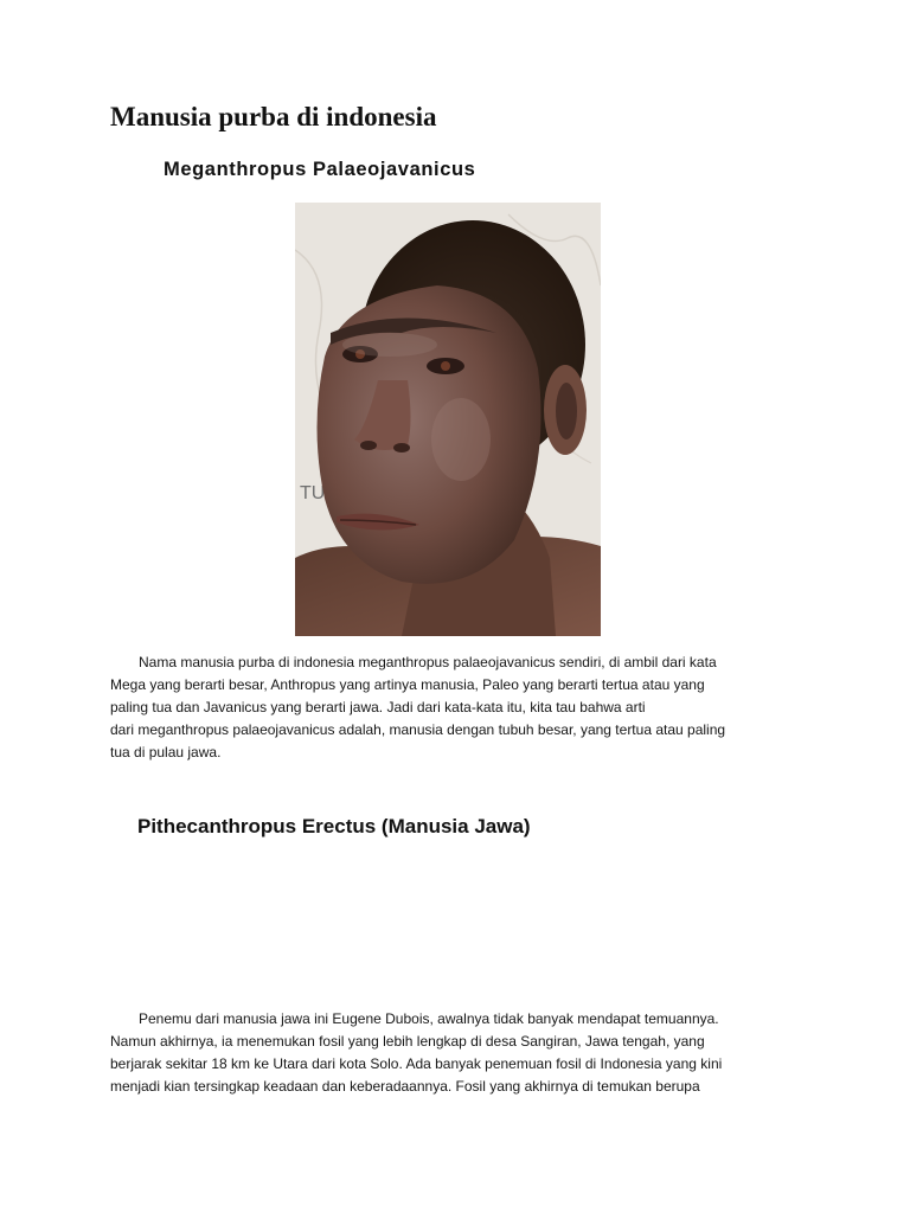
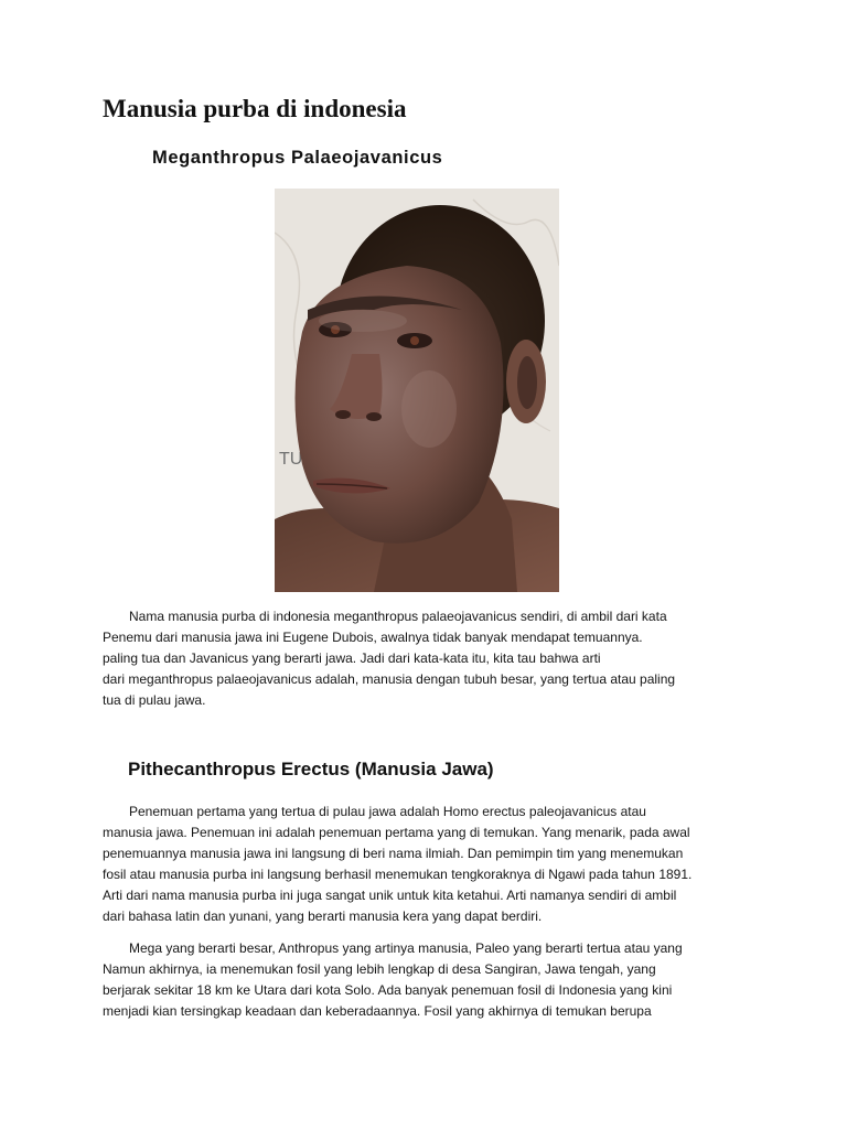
  Manusia purba di indonesia
  Meganthropus Palaeojavanicus
  TU
  Nama manusia purba di indonesia meganthropus palaeojavanicus sendiri, di ambil dari kata
- Mega yang berarti besar, Anthropus yang artinya manusia, Paleo yang berarti tertua atau yang
+ Penemu dari manusia jawa ini Eugene Dubois, awalnya tidak banyak mendapat temuannya.
  paling tua dan Javanicus yang berarti jawa. Jadi dari kata-kata itu, kita tau bahwa arti
  dari meganthropus palaeojavanicus adalah, manusia dengan tubuh besar, yang tertua atau paling
  tua di pulau jawa.
  Pithecanthropus Erectus (Manusia Jawa)
+ Penemuan pertama yang tertua di pulau jawa adalah Homo erectus paleojavanicus atau
+ manusia jawa. Penemuan ini adalah penemuan pertama yang di temukan. Yang menarik, pada awal
+ penemuannya manusia jawa ini langsung di beri nama ilmiah. Dan pemimpin tim yang menemukan
+ fosil atau manusia purba ini langsung berhasil menemukan tengkoraknya di Ngawi pada tahun 1891.
+ Arti dari nama manusia purba ini juga sangat unik untuk kita ketahui. Arti namanya sendiri di ambil
+ dari bahasa latin dan yunani, yang berarti manusia kera yang dapat berdiri.
- Penemu dari manusia jawa ini Eugene Dubois, awalnya tidak banyak mendapat temuannya.
+ Mega yang berarti besar, Anthropus yang artinya manusia, Paleo yang berarti tertua atau yang
  Namun akhirnya, ia menemukan fosil yang lebih lengkap di desa Sangiran, Jawa tengah, yang
  berjarak sekitar 18 km ke Utara dari kota Solo. Ada banyak penemuan fosil di Indonesia yang kini
  menjadi kian tersingkap keadaan dan keberadaannya. Fosil yang akhirnya di temukan berupa
